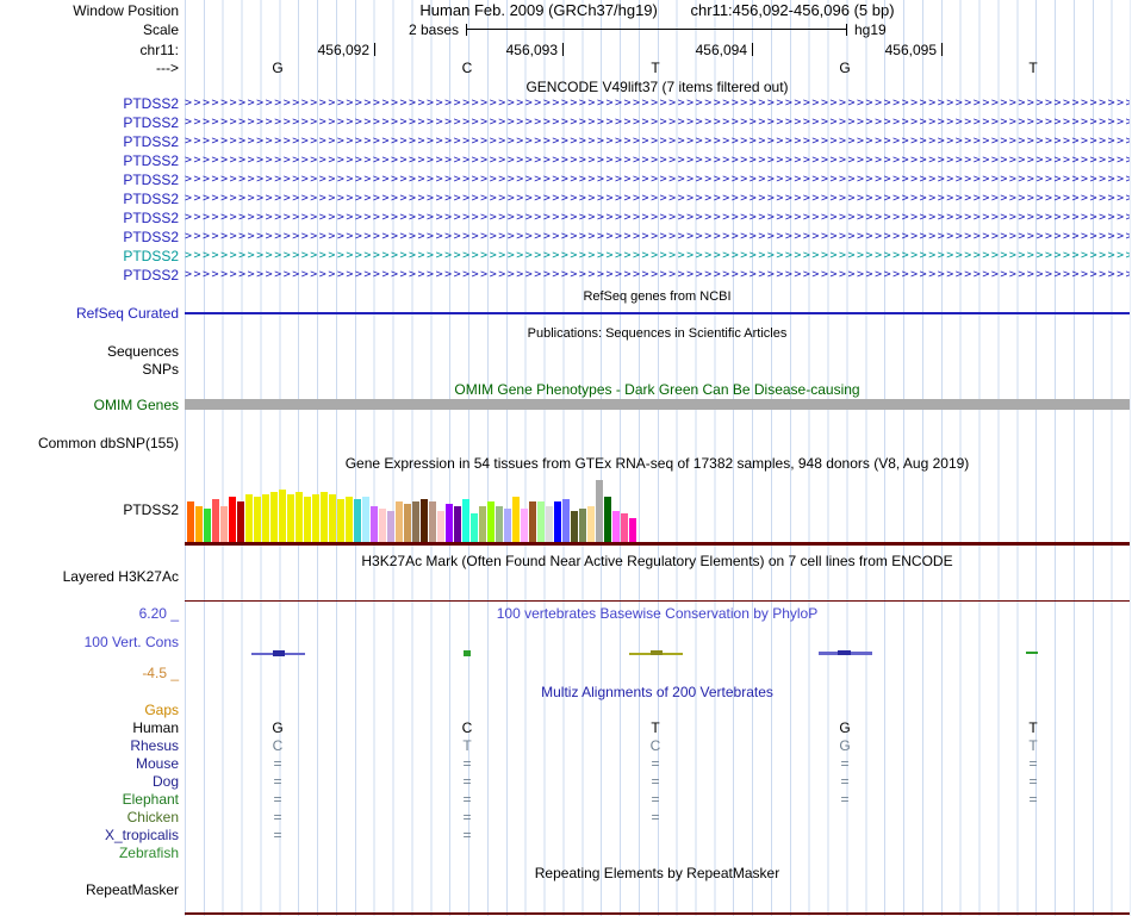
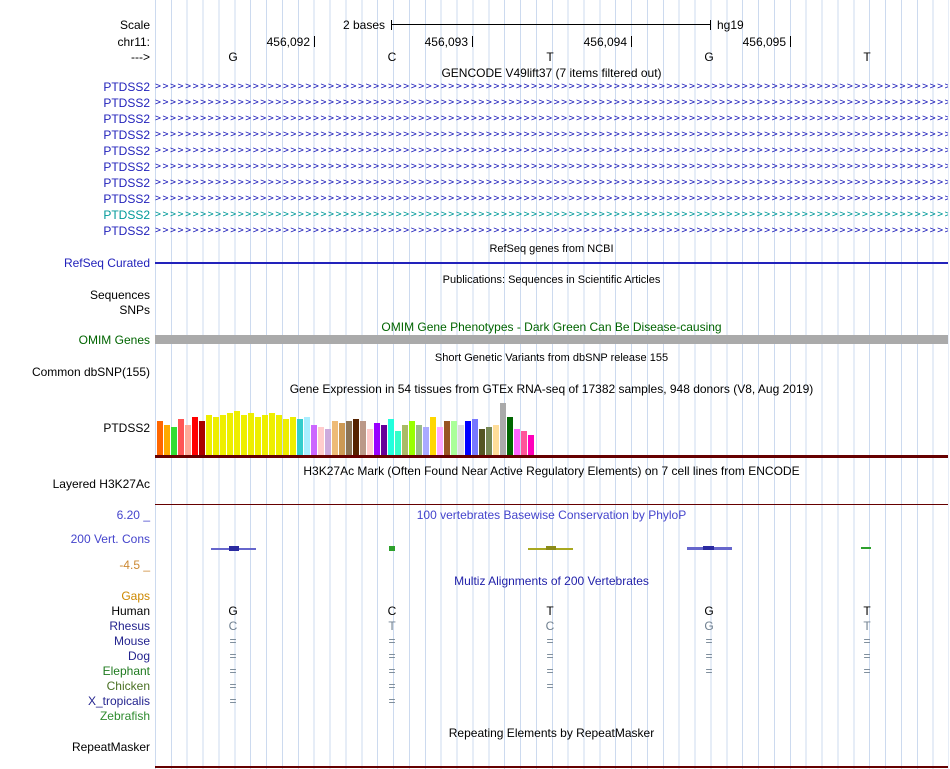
- Window Position
- Human Feb. 2009 (GRCh37/hg19) chr11:456,092-456,096 (5 bp)
  Scale
  2 bases
  hg19
  chr11:
  456,092
  456,093
  456,094
  456,095
  --->
  G
  C
  T
  G
  T
  GENCODE V49lift37 (7 items filtered out)
  PTDSS2
  PTDSS2
  PTDSS2
  PTDSS2
  PTDSS2
  PTDSS2
  PTDSS2
  PTDSS2
  PTDSS2
  PTDSS2
  RefSeq genes from NCBI
  RefSeq Curated
  Publications: Sequences in Scientific Articles
  Sequences
  SNPs
  OMIM Gene Phenotypes - Dark Green Can Be Disease-causing
  OMIM Genes
+ Short Genetic Variants from dbSNP release 155
  Common dbSNP(155)
  Gene Expression in 54 tissues from GTEx RNA-seq of 17382 samples, 948 donors (V8, Aug 2019)
  PTDSS2
  H3K27Ac Mark (Often Found Near Active Regulatory Elements) on 7 cell lines from ENCODE
  Layered H3K27Ac
  6.20 _
  100 vertebrates Basewise Conservation by PhyloP
- 100 Vert. Cons
+ 200 Vert. Cons
  -4.5 _
  Multiz Alignments of 200 Vertebrates
  Gaps
  Human
  G
  C
  T
  G
  T
  Rhesus
  C
  T
  C
  G
  T
  Mouse
  =
  =
  =
  =
  =
  Dog
  =
  =
  =
  =
  =
  Elephant
  =
  =
  =
  =
  =
  Chicken
  =
  =
  =
  X_tropicalis
  =
  =
  Zebrafish
  Repeating Elements by RepeatMasker
  RepeatMasker
